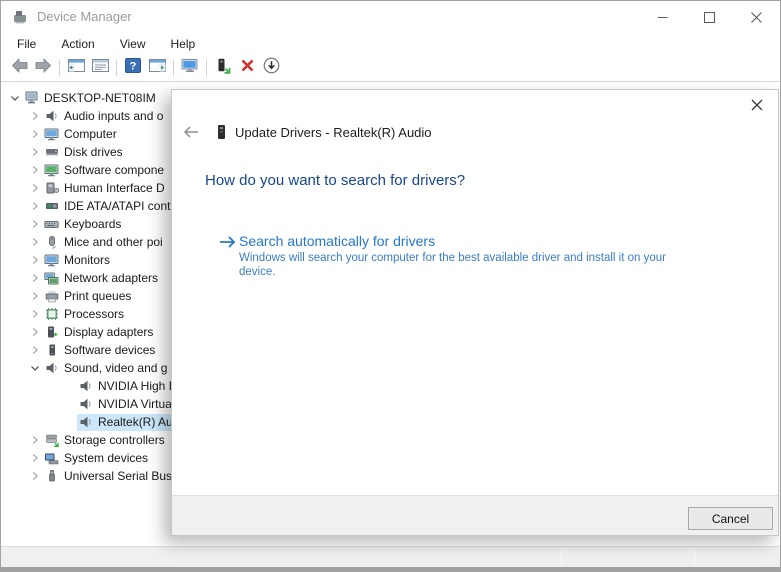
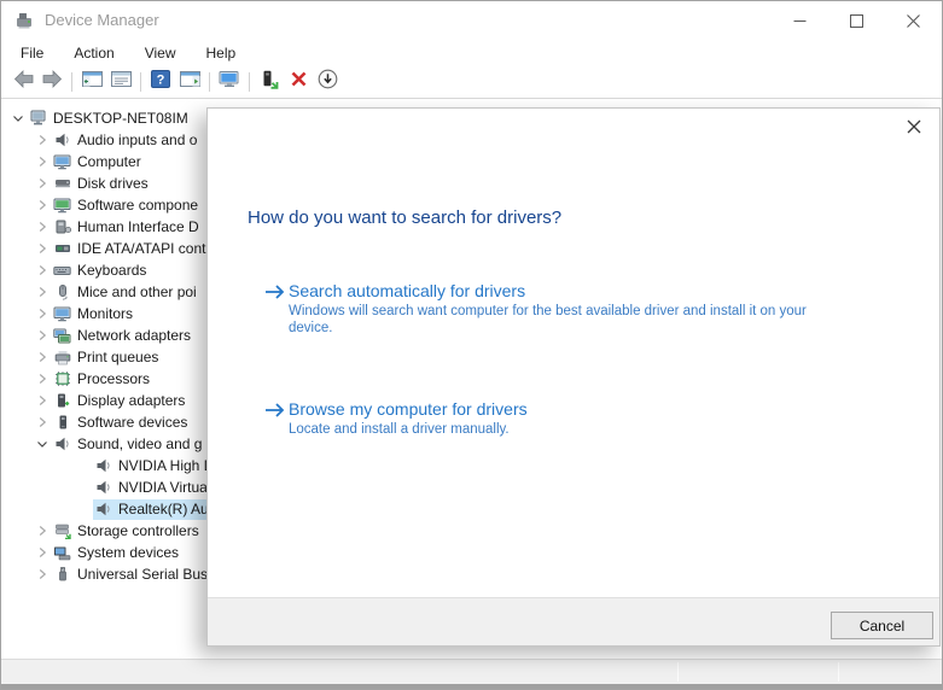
  Device Manager
  File
  Action
  View
  Help
  ?
  DESKTOP-NET08IM
  Audio inputs and o
  Computer
  Disk drives
  Software compone
  Human Interface D
  IDE ATA/ATAPI cont
  Keyboards
  Mice and other poi
  Monitors
  Network adapters
  Print queues
  Processors
  Display adapters
  Software devices
  Sound, video and g
  NVIDIA High
  NVIDIA Virtua
  Realtek(R) Au
  Storage controllers
  System devices
  Universal Serial Bus
- Update Drivers - Realtek(R) Audio
  How do you want to search for drivers?
  Search automatically for drivers
- Windows will search your computer for the best available driver and install it on your device.
+ Windows will search want computer for the best available driver and install it on your device.
+ Browse my computer for drivers
+ Locate and install a driver manually.
  Cancel
